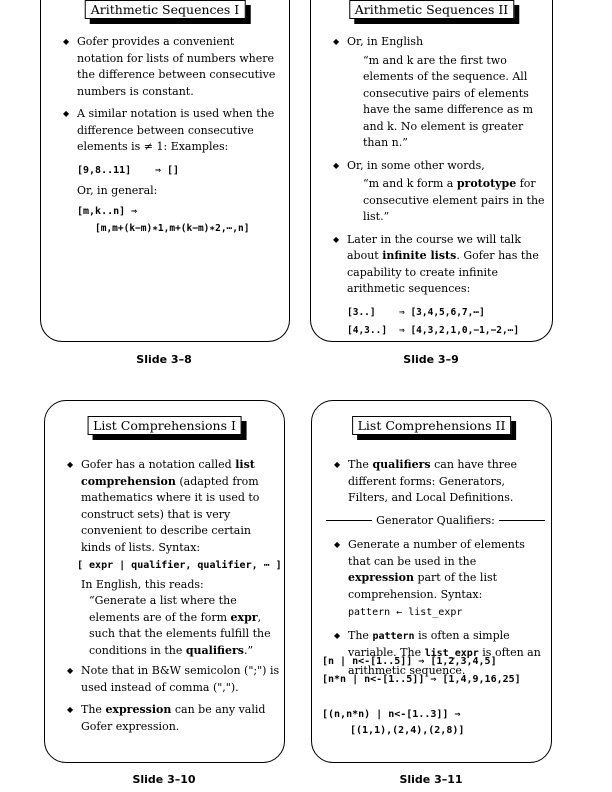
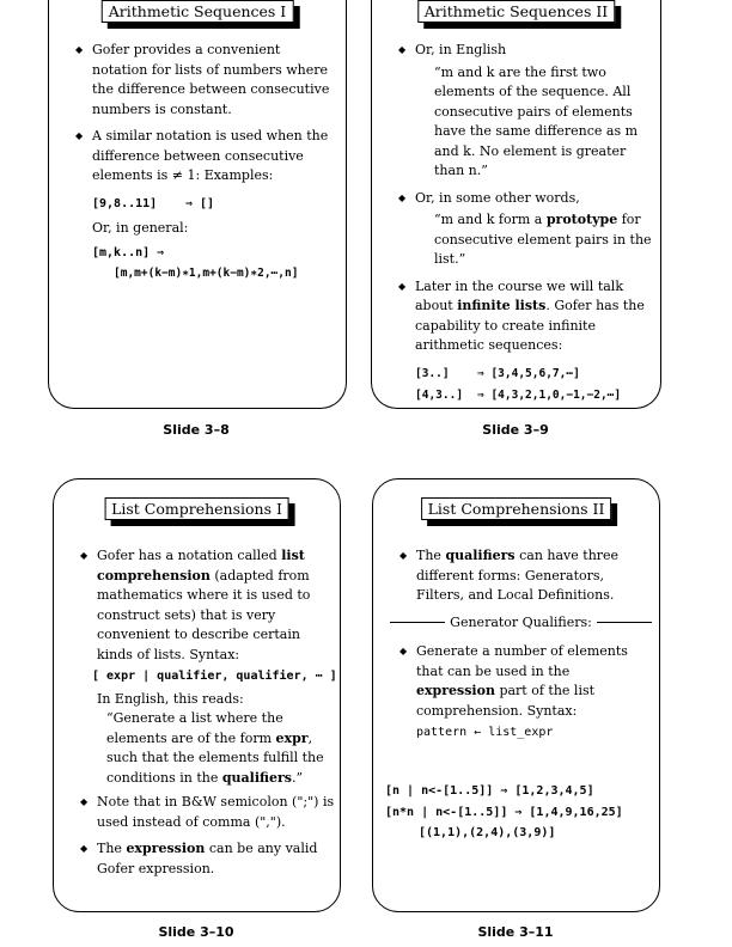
  Arithmetic Sequences I
  Gofer provides a convenient notation for lists of numbers where the difference between consecutive numbers is constant.
  A similar notation is used when the difference between consecutive elements is ≠ 1: Examples:
  [9,8..11]
  ⇒ []
  Or, in general:
  [m,k..n] ⇒
  [m,m+(k−m)∗1,m+(k−m)∗2,⋯,n]
  Slide 3–8
  Arithmetic Sequences II
  Or, in English
  “m and k are the first two elements of the sequence. All consecutive pairs of elements have the same difference as m and k. No element is greater than n.”
  Or, in some other words,
  “m and k form a prototype for consecutive element pairs in the list.”
  Later in the course we will talk about infinite lists. Gofer has the capability to create infinite arithmetic sequences:
  [3..]
  ⇒ [3,4,5,6,7,⋯]
  [4,3..]
  ⇒ [4,3,2,1,0,−1,−2,⋯]
  Slide 3–9
  List Comprehensions I
  Gofer has a notation called list comprehension (adapted from mathematics where it is used to construct sets) that is very convenient to describe certain kinds of lists. Syntax:
  [ expr | qualifier, qualifier, ⋯ ]
  In English, this reads:
  “Generate a list where the elements are of the form expr, such that the elements fulfill the conditions in the qualifiers.”
  Note that in B&W semicolon (";") is used instead of comma (",").
  The expression can be any valid Gofer expression.
  Slide 3–10
  List Comprehensions II
  The qualifiers can have three different forms: Generators, Filters, and Local Definitions.
  Generator Qualifiers:
  Generate a number of elements that can be used in the expression part of the list comprehension. Syntax:
  pattern ← list_expr
- The pattern is often a simple variable. The list_expr is often an arithmetic sequence.
  [n | n<-[1..5]] ⇒ [1,2,3,4,5]
  [n*n | n<-[1..5]] ⇒ [1,4,9,16,25]
- [(n,n*n) | n<-[1..3]] ⇒
- [(1,1),(2,4),(2,8)]
+ [(1,1),(2,4),(3,9)]
  Slide 3–11
